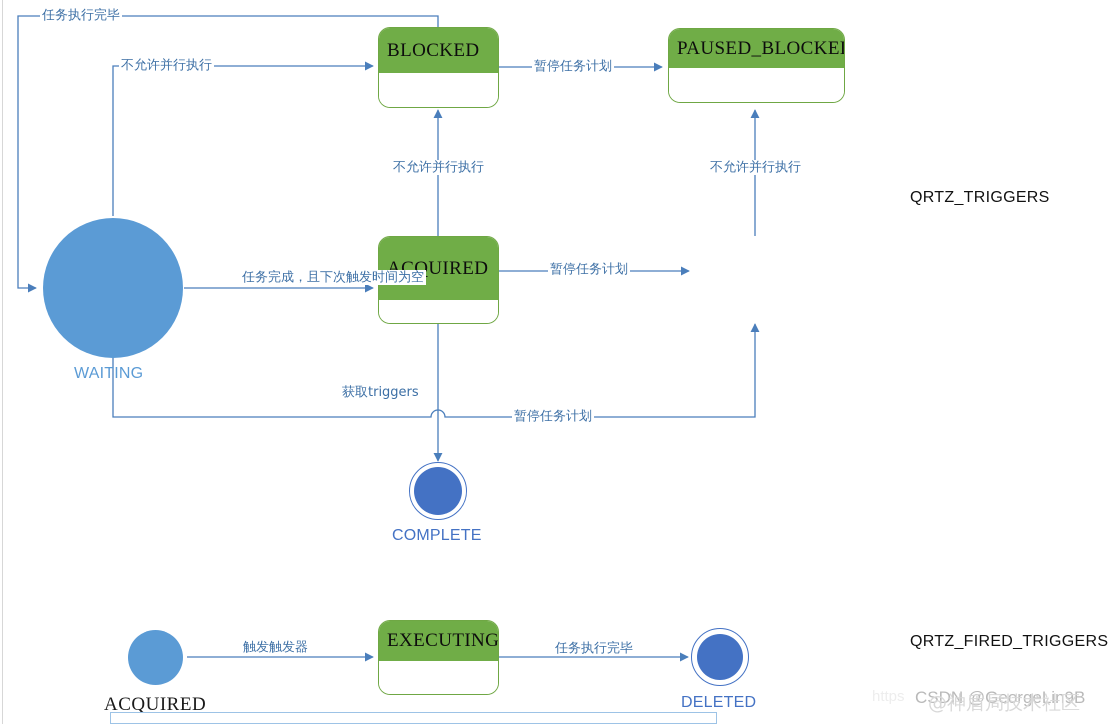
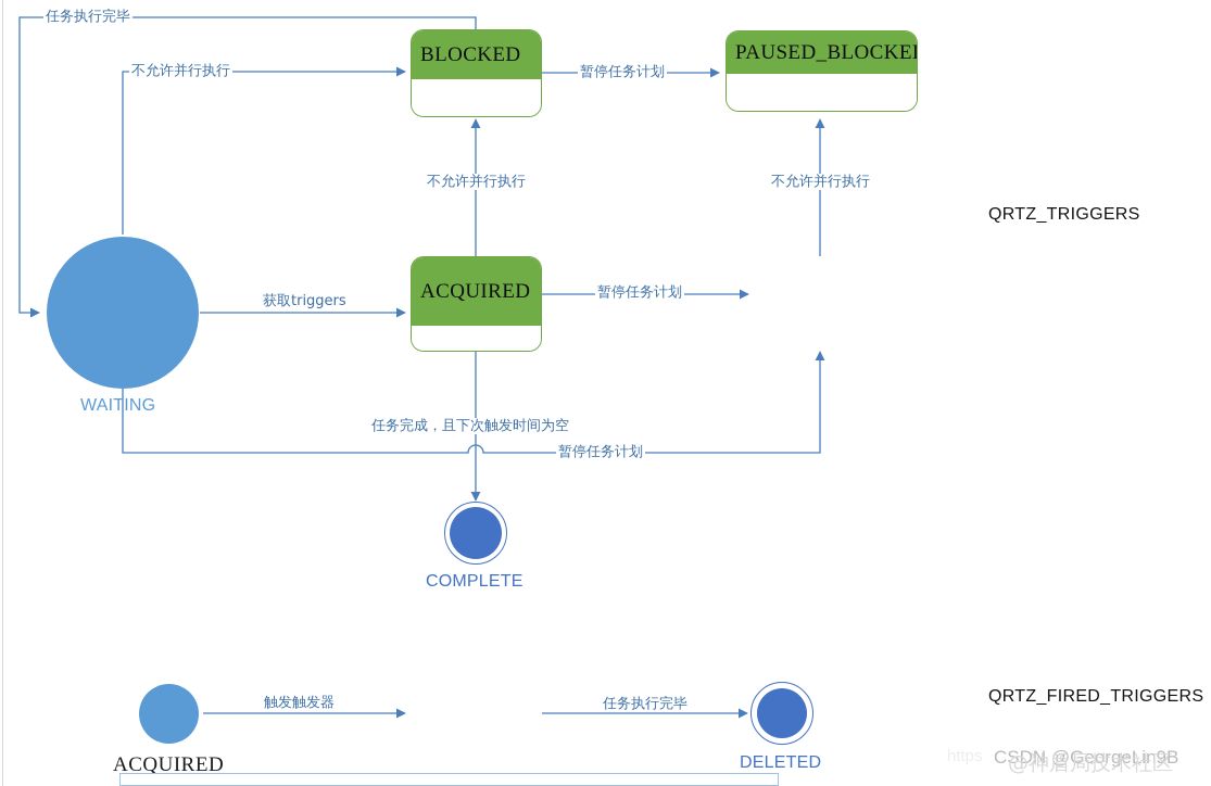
  BLOCKED
  PAUSED_BLOCKE
  ACQUIRED
- EXECUTING
  WAITING
  COMPLETE
  ACQUIRED
  DELETED
  任务执行完毕
  不允许并行执行
  暂停任务计划
  不允许并行执行
  不允许并行执行
- 任务完成，且下次触发时间为空
+ 获取triggers
  暂停任务计划
- 获取triggers
+ 任务完成，且下次触发时间为空
  暂停任务计划
  触发触发器
  任务执行完毕
  QRTZ_TRIGGERS
  QRTZ_FIRED_TRIGGERS
  CSDN @GeorgeLin9B
  @神盾局技术社区
